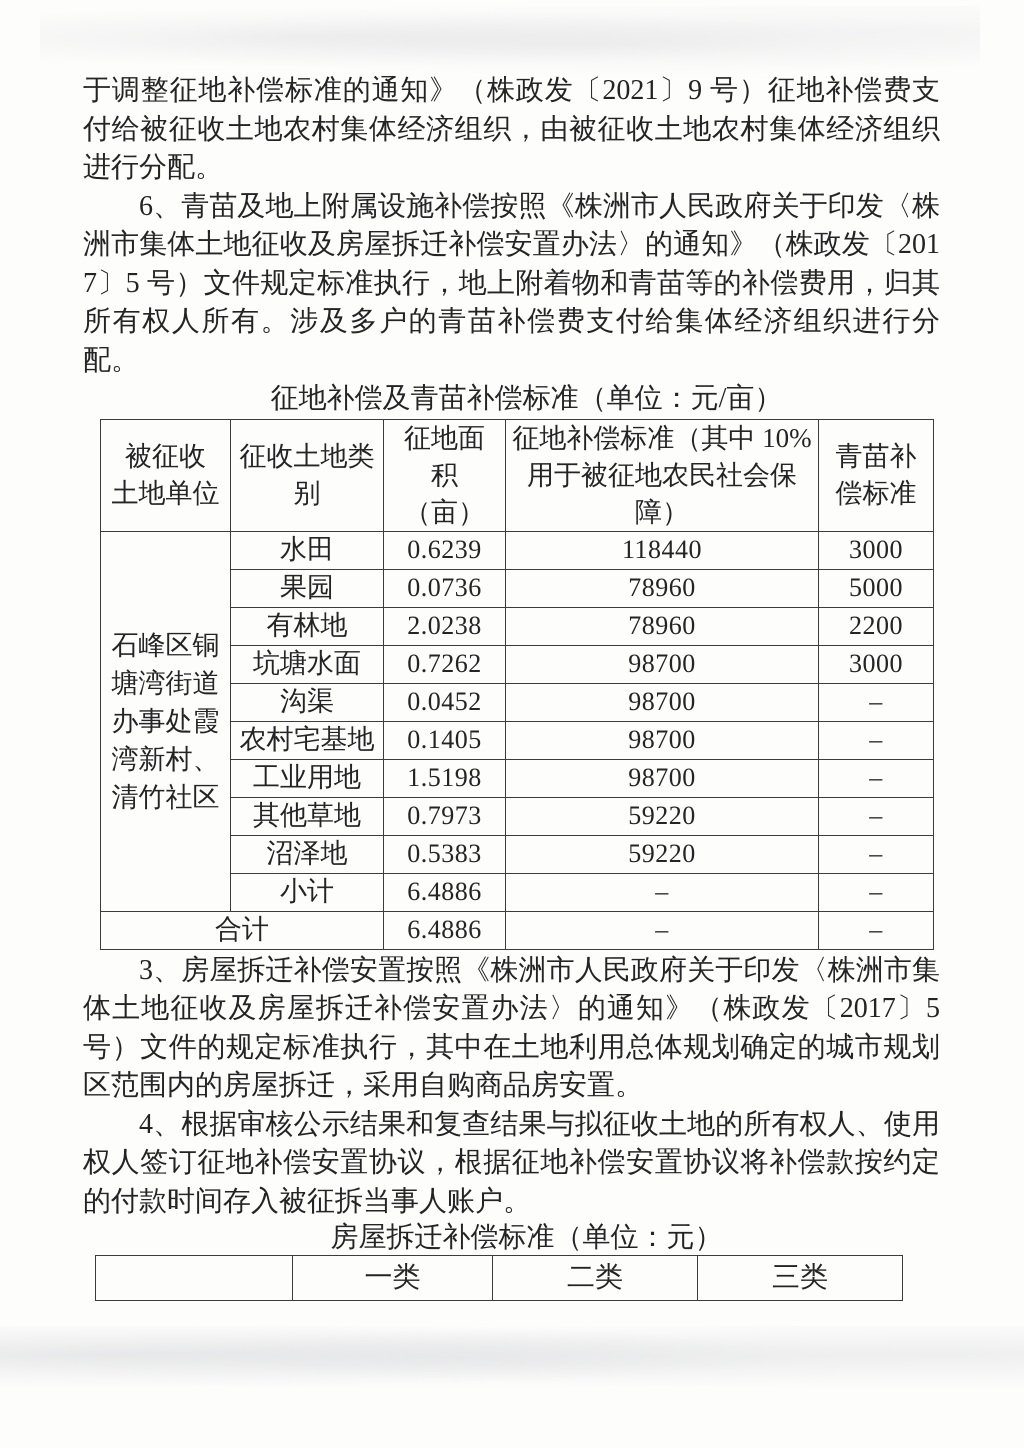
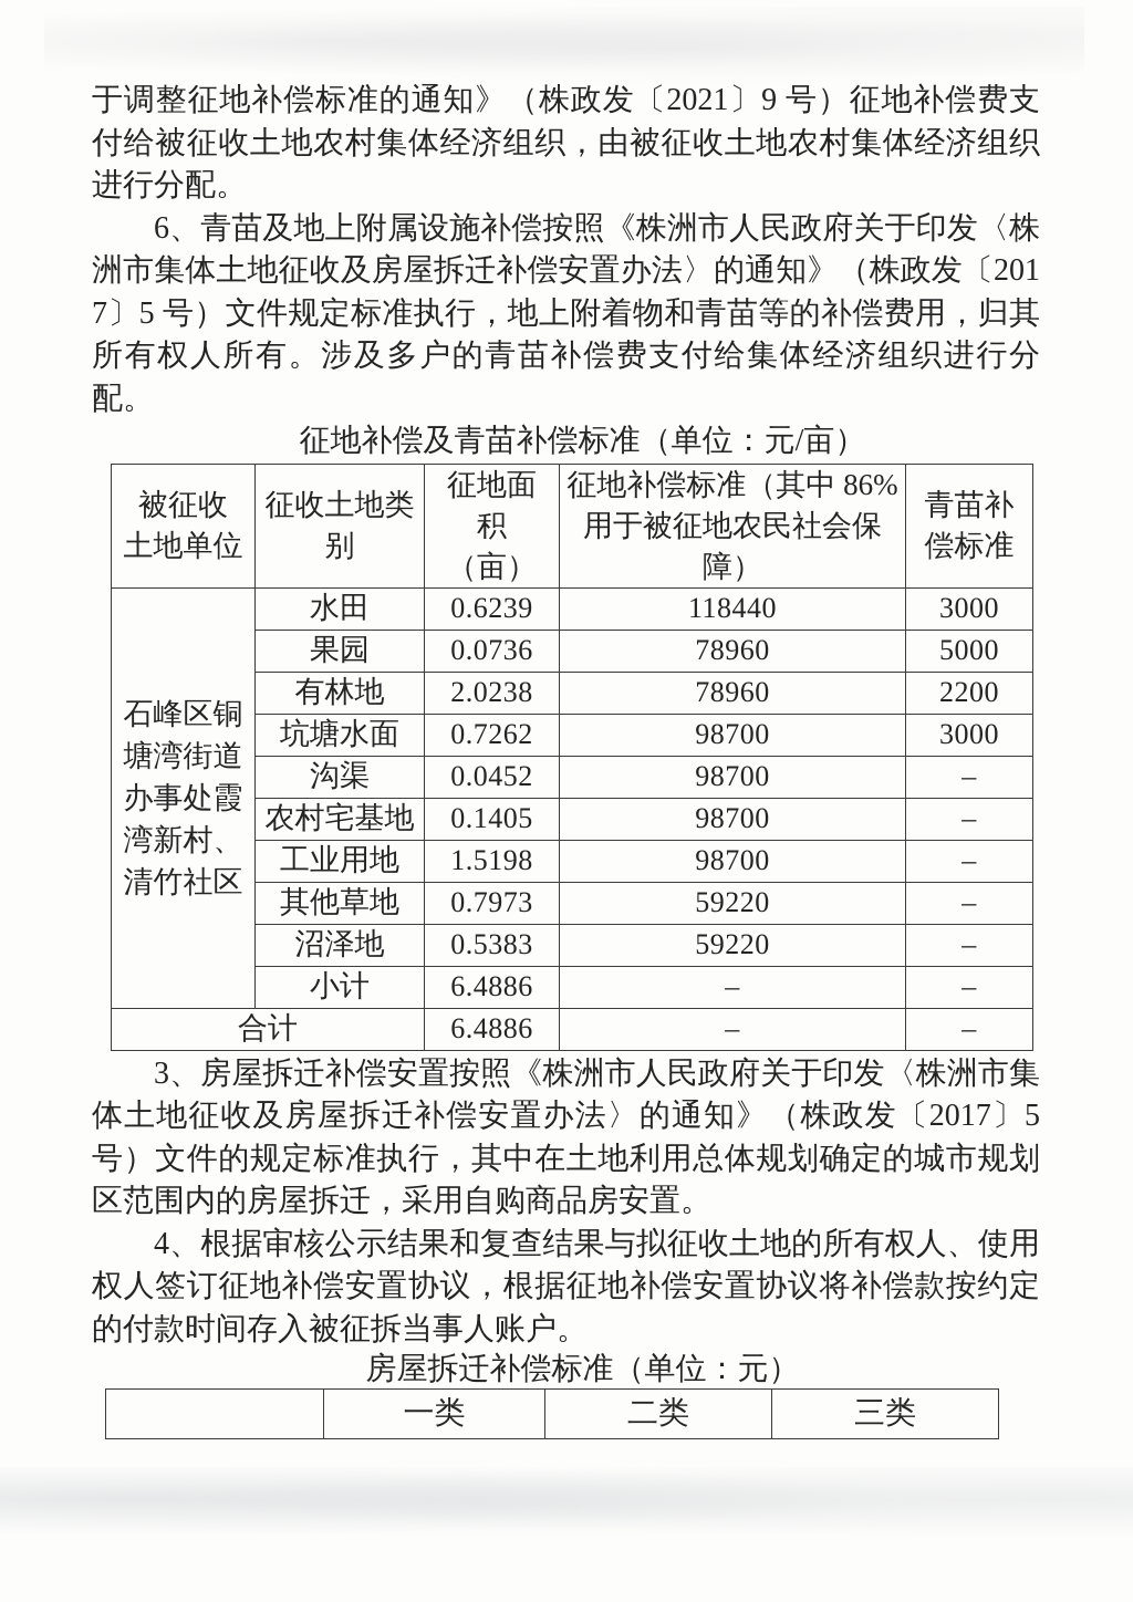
  于调整征地补偿标准的通知》（株政发〔2021〕9 号）征地补偿费支付给被征收土地农村集体经济组织，由被征收土地农村集体经济组织进行分配。
  6、青苗及地上附属设施补偿按照《株洲市人民政府关于印发〈株洲市集体土地征收及房屋拆迁补偿安置办法〉的通知》（株政发〔2017〕5 号）文件规定标准执行，地上附着物和青苗等的补偿费用，归其所有权人所有。涉及多户的青苗补偿费支付给集体经济组织进行分配。
  征地补偿及青苗补偿标准（单位：元/亩）
- 被征收 土地单位	征收土地类 别	征地面 积 （亩）	征地补偿标准（其中 10% 用于被征地农民社会保 障）	青苗补 偿标准
+ 被征收 土地单位	征收土地类 别	征地面 积 （亩）	征地补偿标准（其中 86% 用于被征地农民社会保 障）	青苗补 偿标准
  石峰区铜 塘湾街道 办事处霞 湾新村、 清竹社区	水田	0.6239	118440	3000
  果园	0.0736	78960	5000
  有林地	2.0238	78960	2200
  坑塘水面	0.7262	98700	3000
  沟渠	0.0452	98700	–
  农村宅基地	0.1405	98700	–
  工业用地	1.5198	98700	–
  其他草地	0.7973	59220	–
  沼泽地	0.5383	59220	–
  小计	6.4886	–	–
  合计	6.4886	–	–
  3、房屋拆迁补偿安置按照《株洲市人民政府关于印发〈株洲市集体土地征收及房屋拆迁补偿安置办法〉的通知》（株政发〔2017〕5 号）文件的规定标准执行，其中在土地利用总体规划确定的城市规划区范围内的房屋拆迁，采用自购商品房安置。
  4、根据审核公示结果和复查结果与拟征收土地的所有权人、使用权人签订征地补偿安置协议，根据征地补偿安置协议将补偿款按约定的付款时间存入被征拆当事人账户。
  房屋拆迁补偿标准（单位：元）
  	一类	二类	三类
